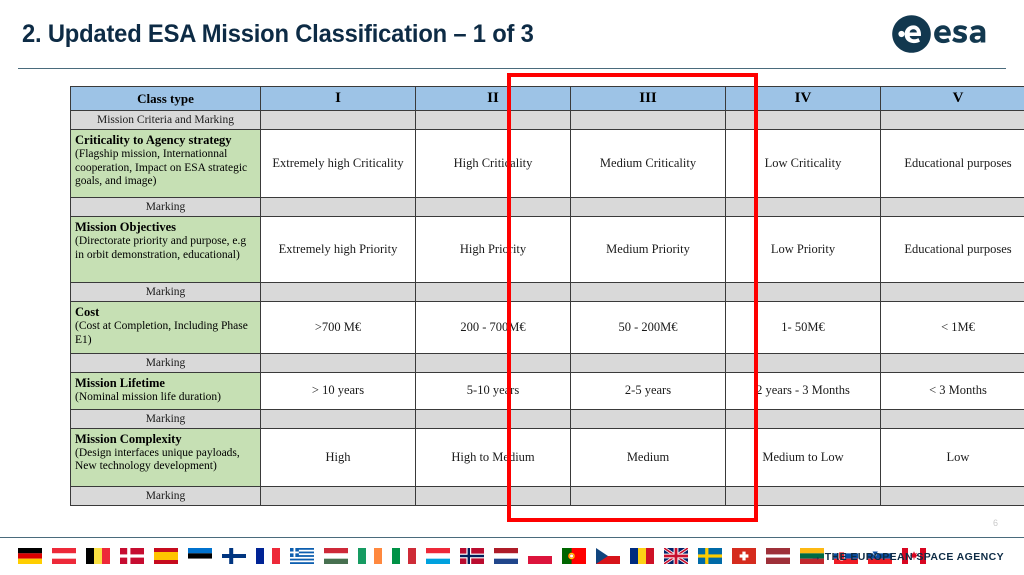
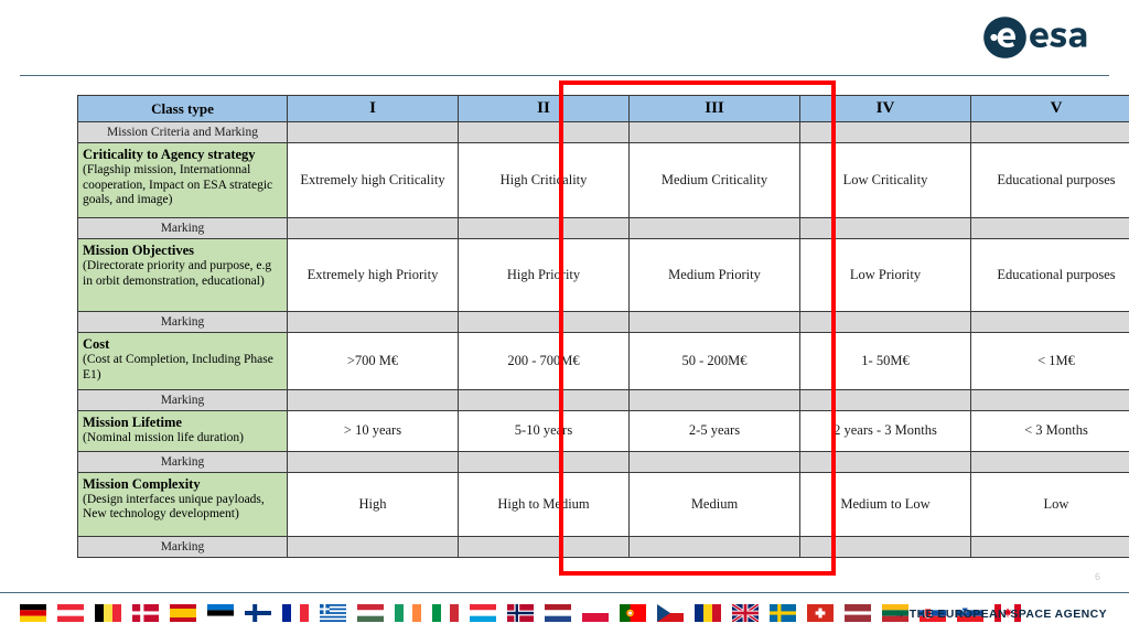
- 2. Updated ESA Mission Classification – 1 of 3
  Class type	I	II	III	IV	V
  Mission Criteria and Marking
  Criticality to Agency strategy (Flagship mission, Internationnal cooperation, Impact on ESA strategic goals, and image)	Extremely high Criticality	High Criticality	Medium Criticality	Low Criticality	Educational purposes
  Marking
  Mission Objectives (Directorate priority and purpose, e.g in orbit demonstration, educational)	Extremely high Priority	High Priority	Medium Priority	Low Priority	Educational purposes
  Marking
  Cost (Cost at Completion, Including Phase E1)	>700 M€	200 - 700M€	50 - 200M€	1- 50M€	< 1M€
  Marking
  Mission Lifetime (Nominal mission life duration)	> 10 years	5-10 years	2-5 years	2 years - 3 Months	< 3 Months
  Marking
  Mission Complexity (Design interfaces unique payloads, New technology development)	High	High to Medium	Medium	Medium to Low	Low
  Marking
  6
  → THE EUROPEAN SPACE AGENCY
